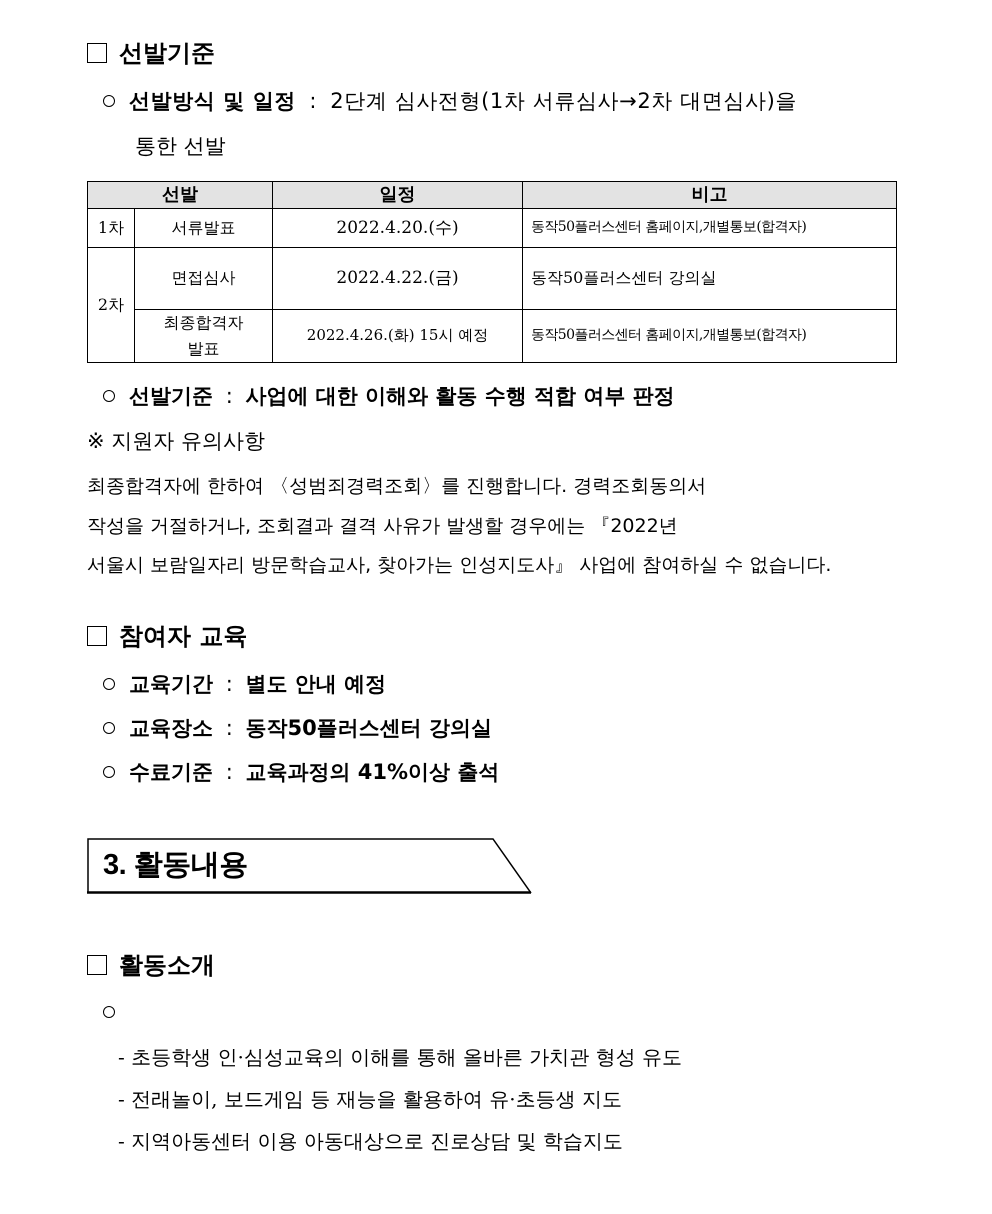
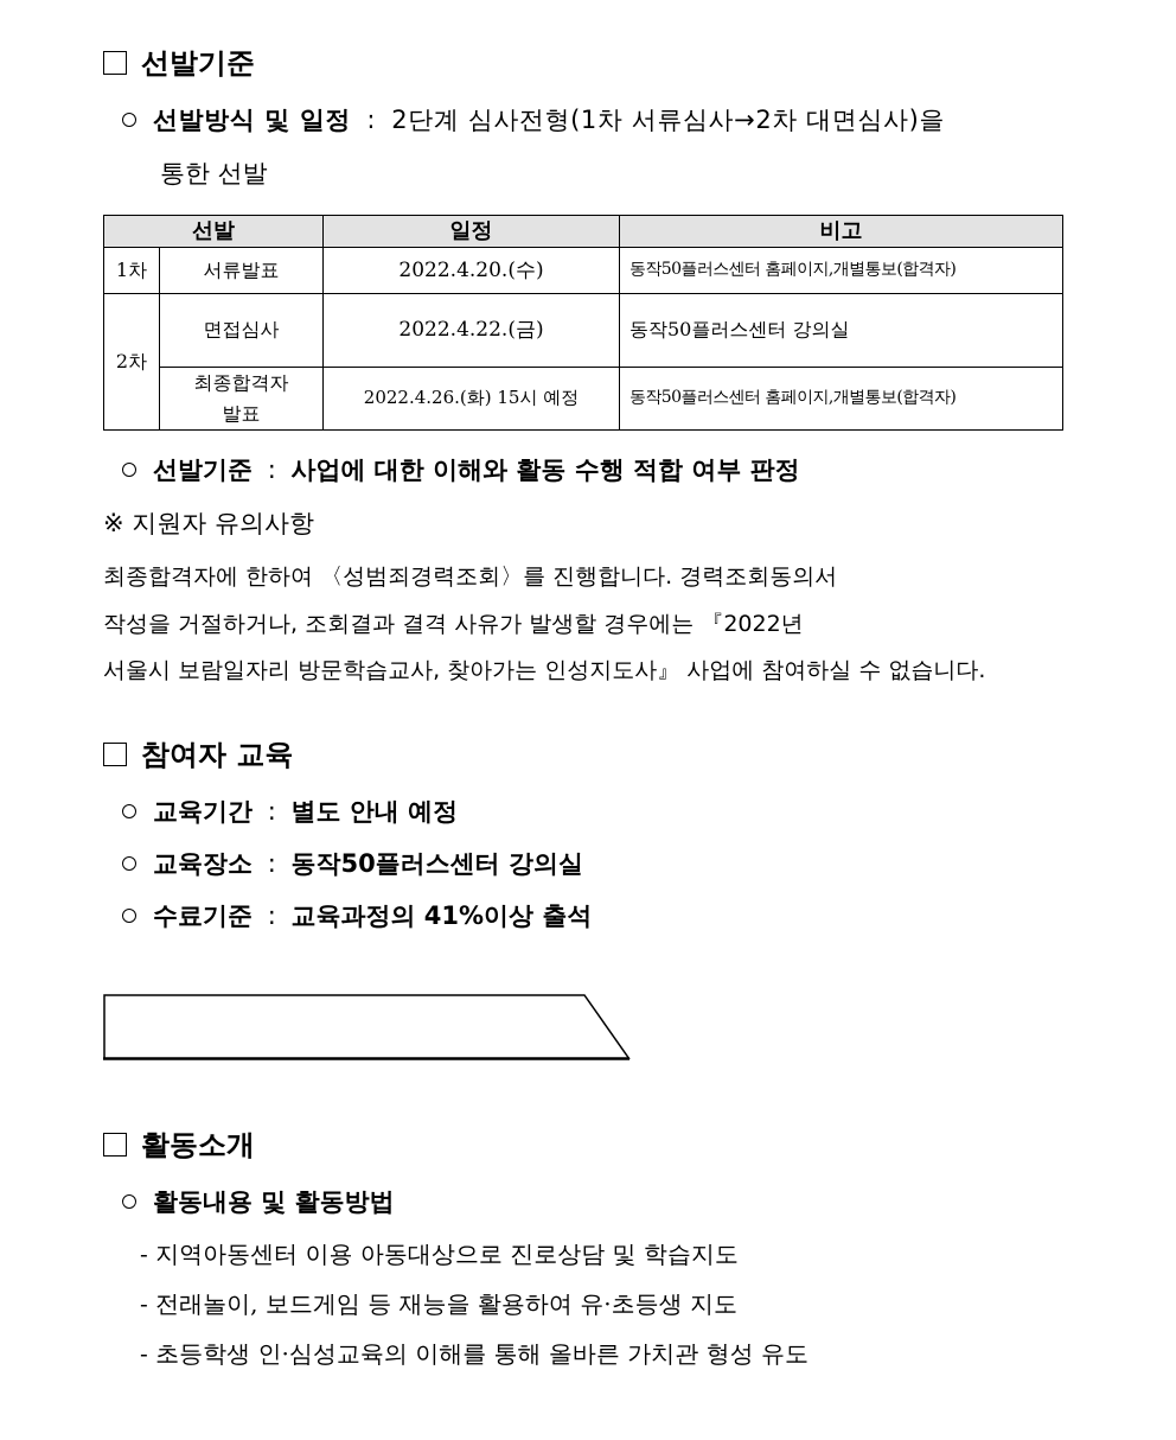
  선발기준
  선발방식 및 일정 : 2단계 심사전형(1차 서류심사→2차 대면심사)을
  통한 선발
  선발	일정	비고
  1차	서류발표	2022.4.20.(수)	동작50플러스센터 홈페이지,개별통보(합격자)
  2차	면접심사	2022.4.22.(금)	동작50플러스센터 강의실
  최종합격자 발표	2022.4.26.(화) 15시 예정	동작50플러스센터 홈페이지,개별통보(합격자)
  선발기준 : 사업에 대한 이해와 활동 수행 적합 여부 판정
  ※ 지원자 유의사항
  최종합격자에 한하여 〈성범죄경력조회〉를 진행합니다. 경력조회동의서
  작성을 거절하거나, 조회결과 결격 사유가 발생할 경우에는 『2022년
  서울시 보람일자리 방문학습교사, 찾아가는 인성지도사』 사업에 참여하실 수 없습니다.
  참여자 교육
  교육기간 : 별도 안내 예정
  교육장소 : 동작50플러스센터 강의실
  수료기준 : 교육과정의 41%이상 출석
- 3. 활동내용
  활동소개
+ 활동내용 및 활동방법
- - 초등학생 인·심성교육의 이해를 통해 올바른 가치관 형성 유도
+ - 지역아동센터 이용 아동대상으로 진로상담 및 학습지도
  - 전래놀이, 보드게임 등 재능을 활용하여 유·초등생 지도
- - 지역아동센터 이용 아동대상으로 진로상담 및 학습지도
+ - 초등학생 인·심성교육의 이해를 통해 올바른 가치관 형성 유도
